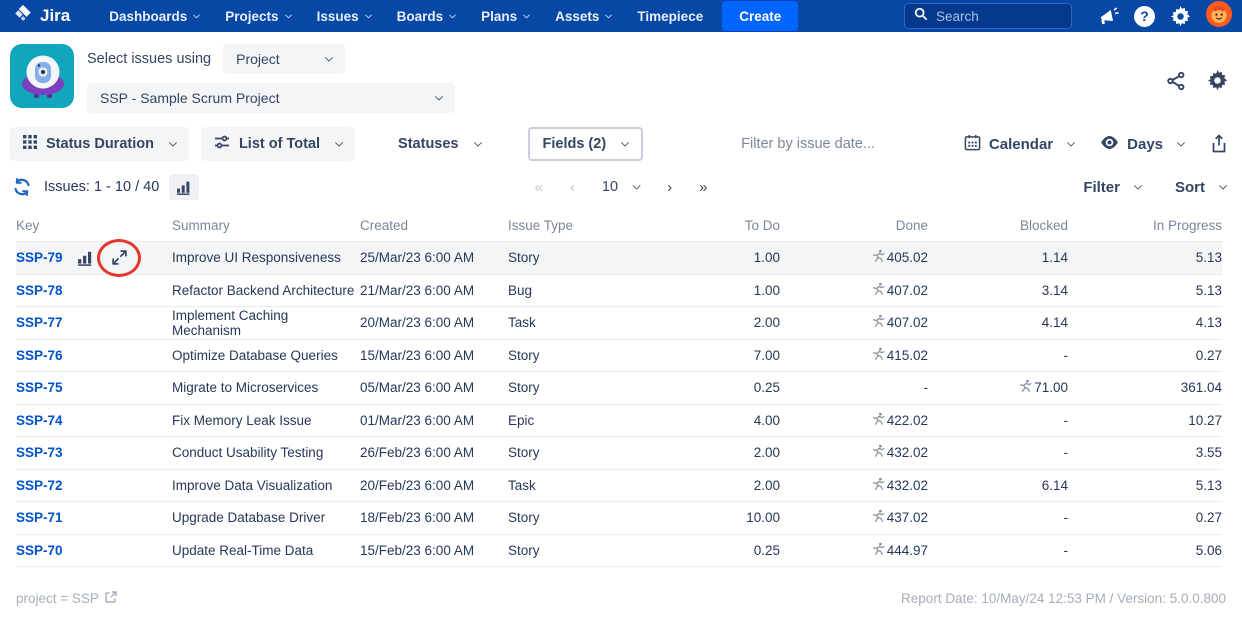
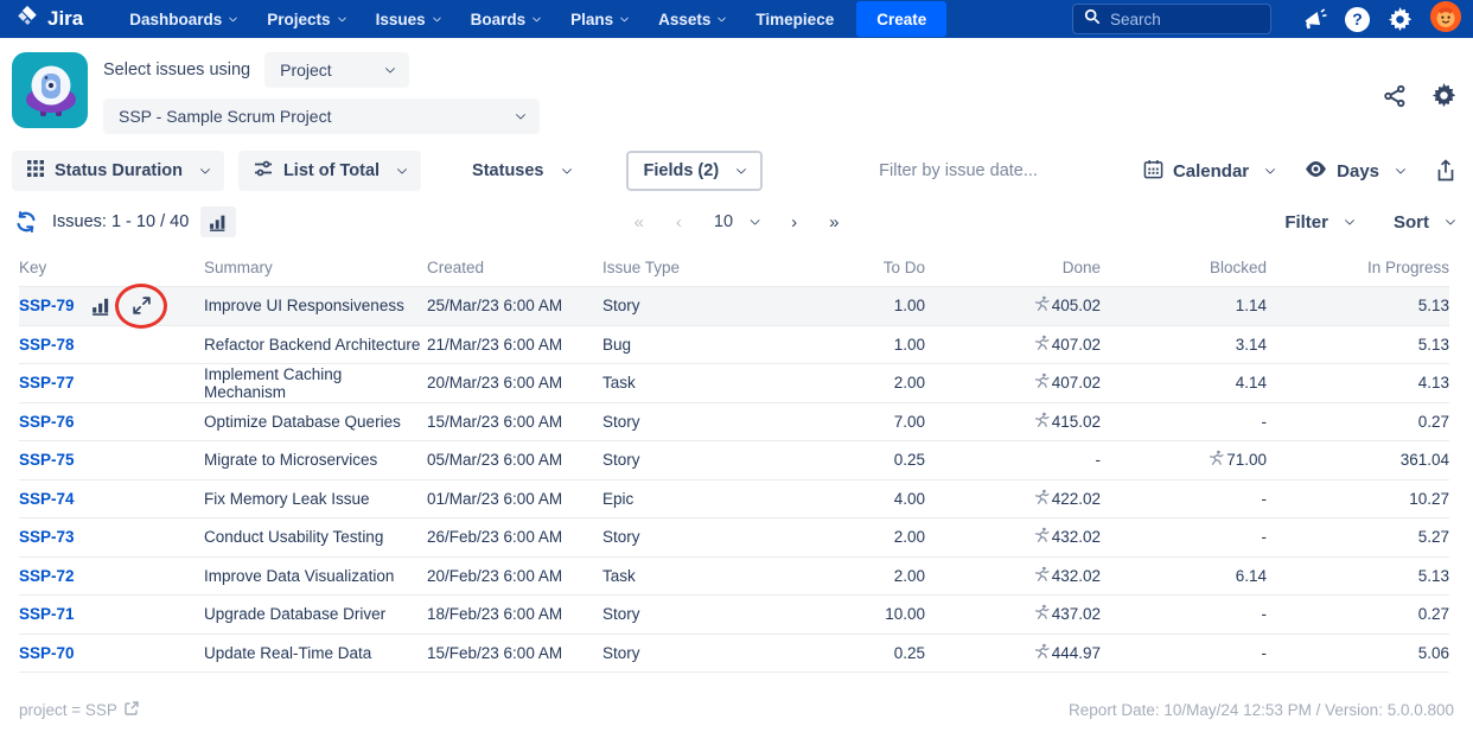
  Jira
  Dashboards
  Projects
  Issues
  Boards
  Plans
  Assets
  Timepiece
  Create
  Search
  ?
  Select issues using
  Project
  SSP - Sample Scrum Project
  Status Duration
  List of Total
  Statuses
  Fields (2)
  Filter by issue date...
  Calendar
  Days
  Issues: 1 - 10 / 40
  «
  ‹
  10
  ›
  »
  Filter
  Sort
  Key	Summary	Created	Issue Type	To Do	Done	Blocked	In Progress
  SSP-79	Improve UI Responsiveness	25/Mar/23 6:00 AM	Story	1.00	405.02	1.14	5.13
  SSP-78	Refactor Backend Architecture	21/Mar/23 6:00 AM	Bug	1.00	407.02	3.14	5.13
  SSP-77	Implement Caching Mechanism	20/Mar/23 6:00 AM	Task	2.00	407.02	4.14	4.13
  SSP-76	Optimize Database Queries	15/Mar/23 6:00 AM	Story	7.00	415.02	-	0.27
  SSP-75	Migrate to Microservices	05/Mar/23 6:00 AM	Story	0.25	-	71.00	361.04
  SSP-74	Fix Memory Leak Issue	01/Mar/23 6:00 AM	Epic	4.00	422.02	-	10.27
- SSP-73	Conduct Usability Testing	26/Feb/23 6:00 AM	Story	2.00	432.02	-	3.55
+ SSP-73	Conduct Usability Testing	26/Feb/23 6:00 AM	Story	2.00	432.02	-	5.27
  SSP-72	Improve Data Visualization	20/Feb/23 6:00 AM	Task	2.00	432.02	6.14	5.13
  SSP-71	Upgrade Database Driver	18/Feb/23 6:00 AM	Story	10.00	437.02	-	0.27
  SSP-70	Update Real-Time Data	15/Feb/23 6:00 AM	Story	0.25	444.97	-	5.06
  project = SSP
  Report Date: 10/May/24 12:53 PM / Version: 5.0.0.800
